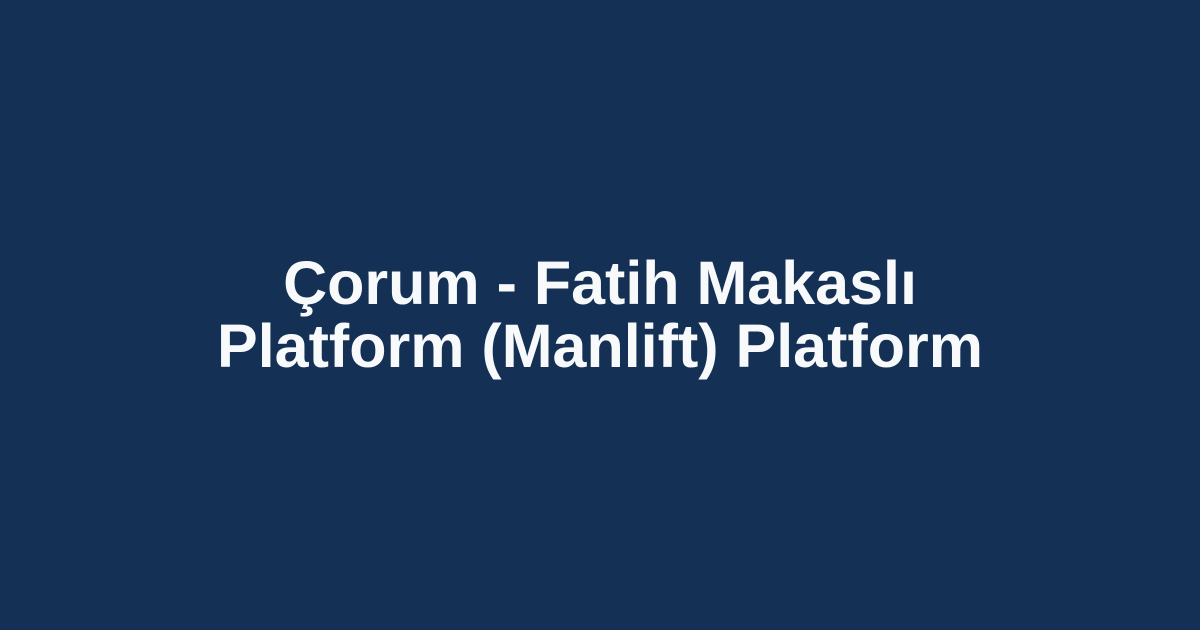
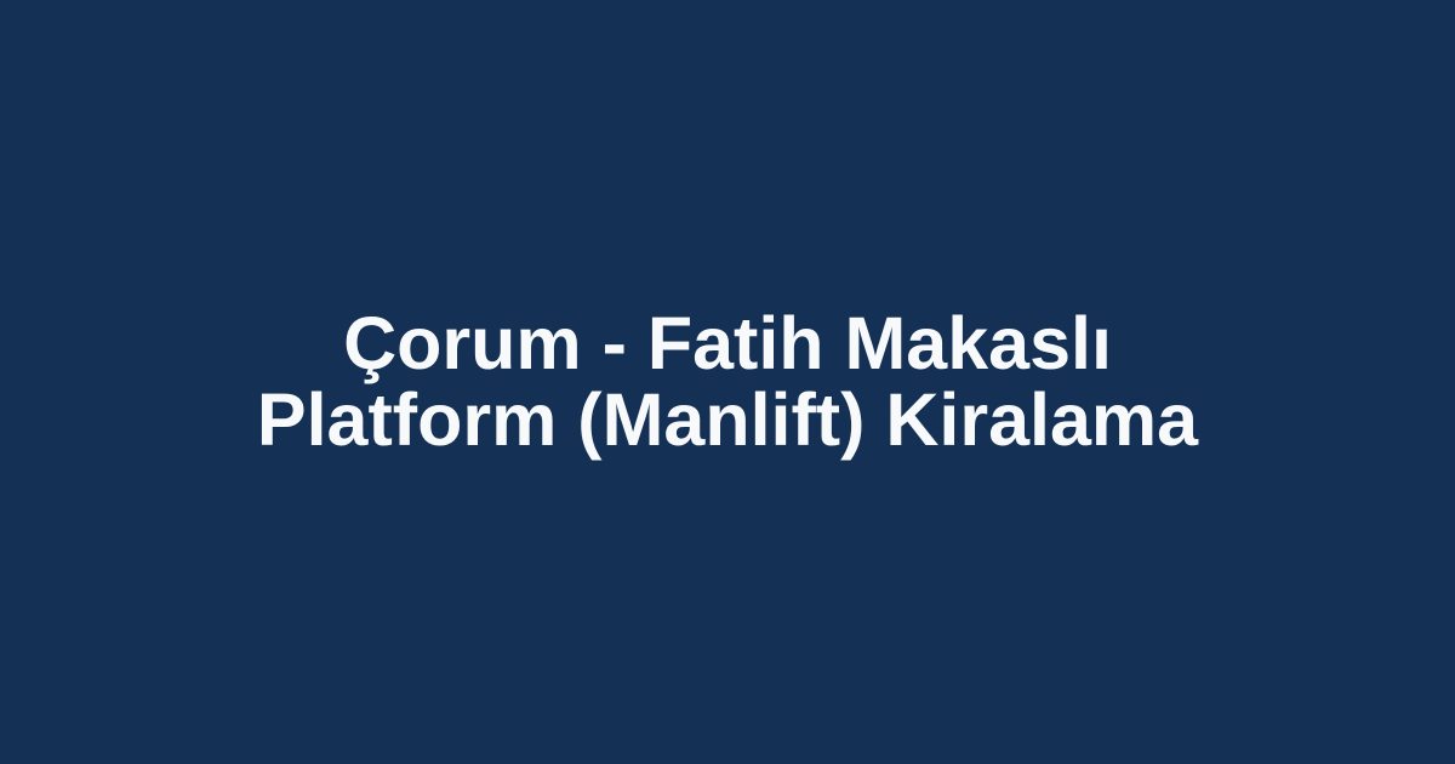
- Çorum - Fatih Makaslı Platform (Manlift) Platform
+ Çorum - Fatih Makaslı Platform (Manlift) Kiralama
